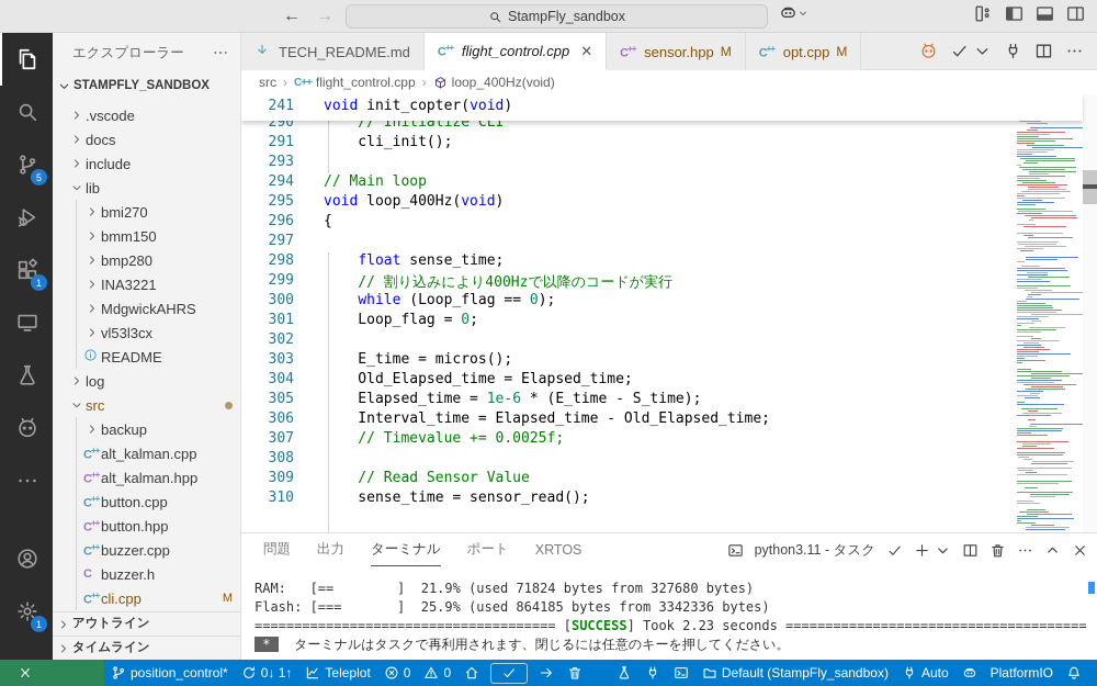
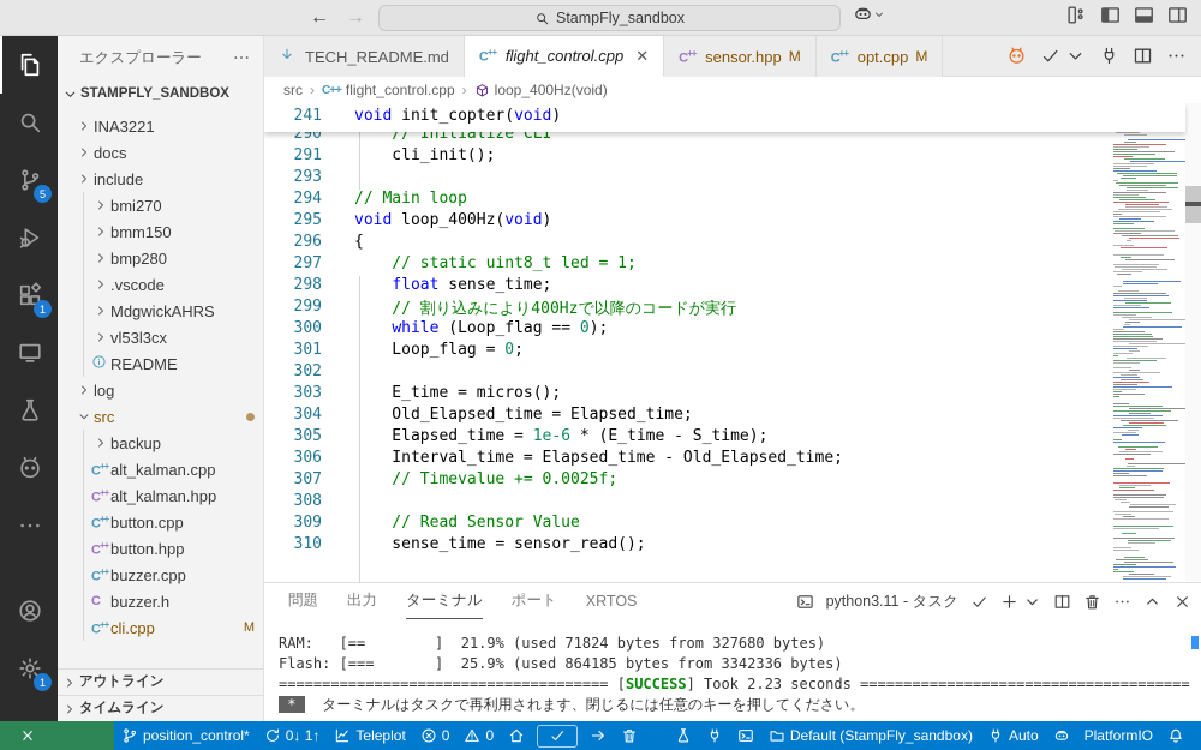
  ←
  →
  StampFly_sandbox
  5
  1
  1
  エクスプローラー
  STAMPFLY_SANDBOX
- .vscode
+ INA3221
  docs
  include
- lib
  bmi270
  bmm150
  bmp280
- INA3221
+ .vscode
  MdgwickAHRS
  vl53l3cx
  README
  log
  src
  backup
  C++
  alt_kalman.cpp
  C++
  alt_kalman.hpp
  C++
  button.cpp
  C++
  button.hpp
  C++
  buzzer.cpp
  C
  buzzer.h
  C++
  cli.cpp
  M
  アウトライン
  タイムライン
  TECH_README.md
  C++
  flight_control.cpp
  ✕
  C++
  sensor.hpp
  M
  C++
  opt.cpp
  M
  src
  ›
  C++
  flight_control.cpp
  ›
  loop_400Hz(void)
  241
  void init_copter(void)
  290
  // Initialize CLI
  291
  cli_init();
  293
  294
  // Main loop
  295
  void loop_400Hz(void)
  296
  {
  297
+ // static uint8_t led = 1;
  298
  float sense_time;
  299
  // 割り込みにより400Hzで以降のコードが実行
  300
  while (Loop_flag == 0);
  301
  Loop_flag = 0;
  302
  303
  E_time = micros();
  304
  Old_Elapsed_time = Elapsed_time;
  305
  Elapsed_time = 1e-6 * (E_time - S_time);
  306
  Interval_time = Elapsed_time - Old_Elapsed_time;
  307
  // Timevalue += 0.0025f;
  308
  309
  // Read Sensor Value
  310
  sense_time = sensor_read();
  問題
  出力
  ターミナル
  ポート
  XRTOS
  python3.11 - タスク
  RAM: [== ] 21.9% (used 71824 bytes from 327680 bytes)
  Flash: [=== ] 25.9% (used 864185 bytes from 3342336 bytes)
  ====================================== [SUCCESS] Took 2.23 seconds ======================================
  * ターミナルはタスクで再利用されます、閉じるには任意のキーを押してください。
  position_control*
  0↓ 1↑
  Teleplot
  0
  0
  Default (StampFly_sandbox)
  Auto
  PlatformIO
